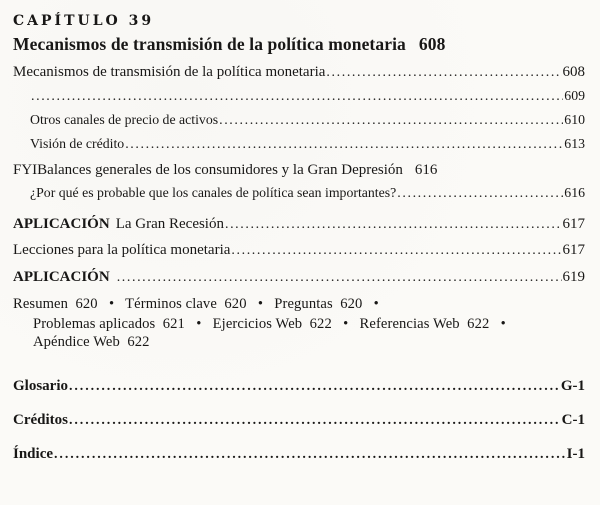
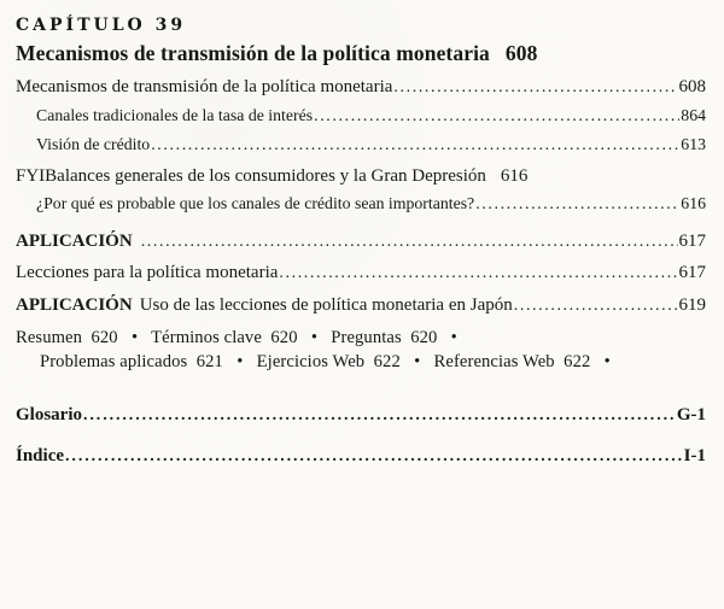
  CAPÍTULO 39
  Mecanismos de transmisión de la política monetaria 608
  Mecanismos de transmisión de la política monetaria
  608
+ Canales tradicionales de la tasa de interés
- 609
+ 864
- Otros canales de precio de activos
- 610
  Visión de crédito
  613
  FYIBalances generales de los consumidores y la Gran Depresión 616
- ¿Por qué es probable que los canales de política sean importantes?
+ ¿Por qué es probable que los canales de crédito sean importantes?
  616
  APLICACIÓN
- La Gran Recesión
  617
  Lecciones para la política monetaria
  617
  APLICACIÓN
+ Uso de las lecciones de política monetaria en Japón
  619
  Resumen 620 • Términos clave 620 • Preguntas 620 •
  Problemas aplicados 621 • Ejercicios Web 622 • Referencias Web 622 •
- Apéndice Web 622
  Glosario
  G-1
- Créditos
- C-1
  Índice
  I-1
